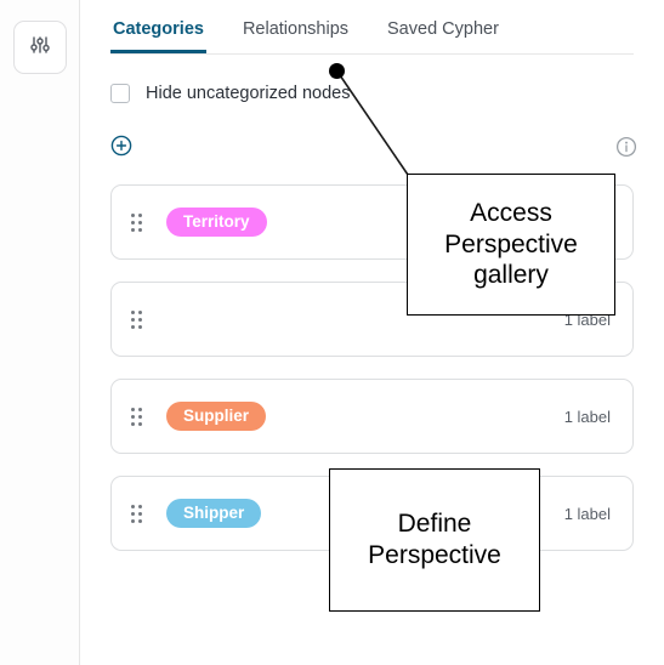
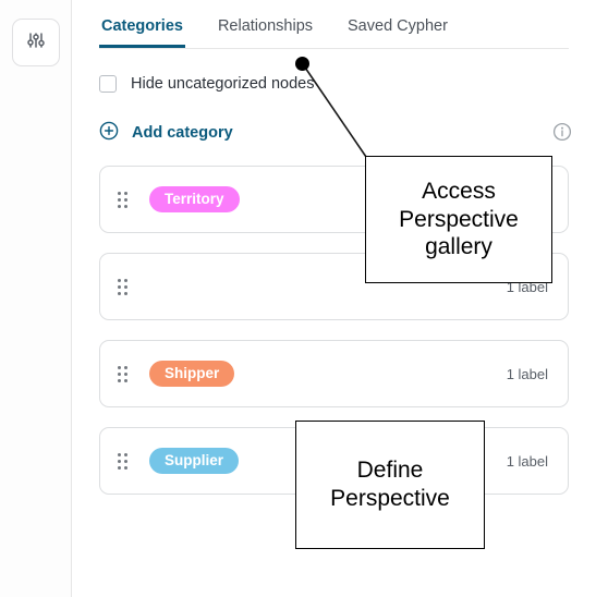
  Categories
  Relationships
  Saved Cypher
  Hide uncategorized nodes
+ Add category
  Territory
  1 label
- Supplier
+ Shipper
  1 label
- Shipper
+ Supplier
  1 label
  Access Perspective gallery
  Define Perspective
